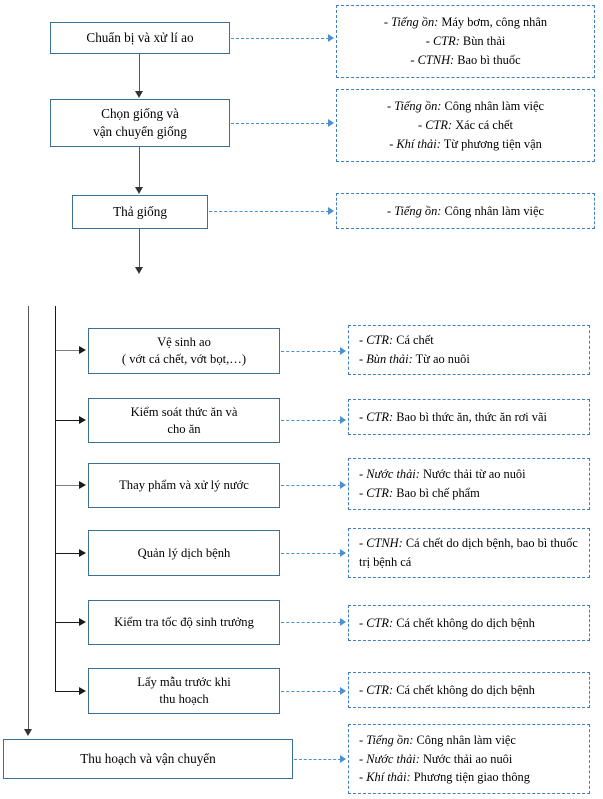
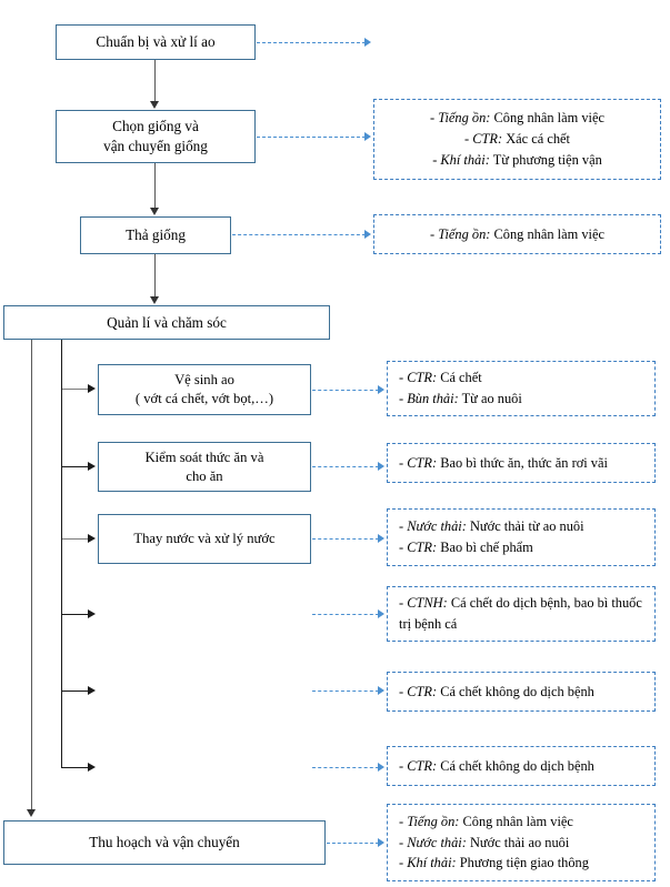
  Chuẩn bị và xử lí ao
  Chọn giống và
  vận chuyển giống
  Thả giống
+ Quản lí và chăm sóc
  Thu hoạch và vận chuyển
  Vệ sinh ao
  ( vớt cá chết, vớt bọt,…)
  Kiểm soát thức ăn và
  cho ăn
- Thay phẩm và xử lý nước
+ Thay nước và xử lý nước
- Quản lý dịch bệnh
- Kiểm tra tốc độ sinh trưởng
- Lấy mẫu trước khi
- thu hoạch
- - Tiếng ồn: Máy bơm, công nhân
- - CTR: Bùn thải
- - CTNH: Bao bì thuốc
  - Tiếng ồn: Công nhân làm việc
  - CTR: Xác cá chết
  - Khí thải: Từ phương tiện vận
  - Tiếng ồn: Công nhân làm việc
  - CTR: Cá chết
  - Bùn thải: Từ ao nuôi
  - CTR: Bao bì thức ăn, thức ăn rơi vãi
  - Nước thải: Nước thải từ ao nuôi
  - CTR: Bao bì chế phẩm
  - CTNH: Cá chết do dịch bệnh, bao bì thuốc trị bệnh cá
  - CTR: Cá chết không do dịch bệnh
  - CTR: Cá chết không do dịch bệnh
  - Tiếng ồn: Công nhân làm việc
  - Nước thải: Nước thải ao nuôi
  - Khí thải: Phương tiện giao thông
